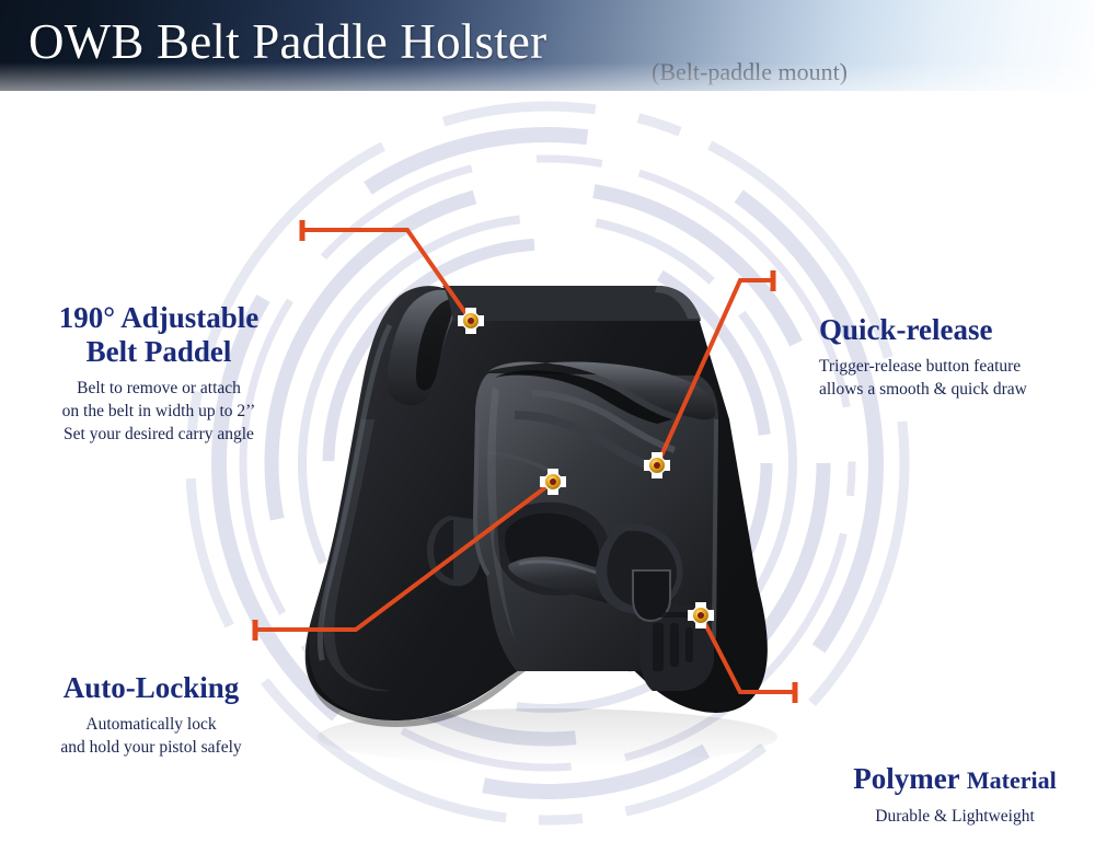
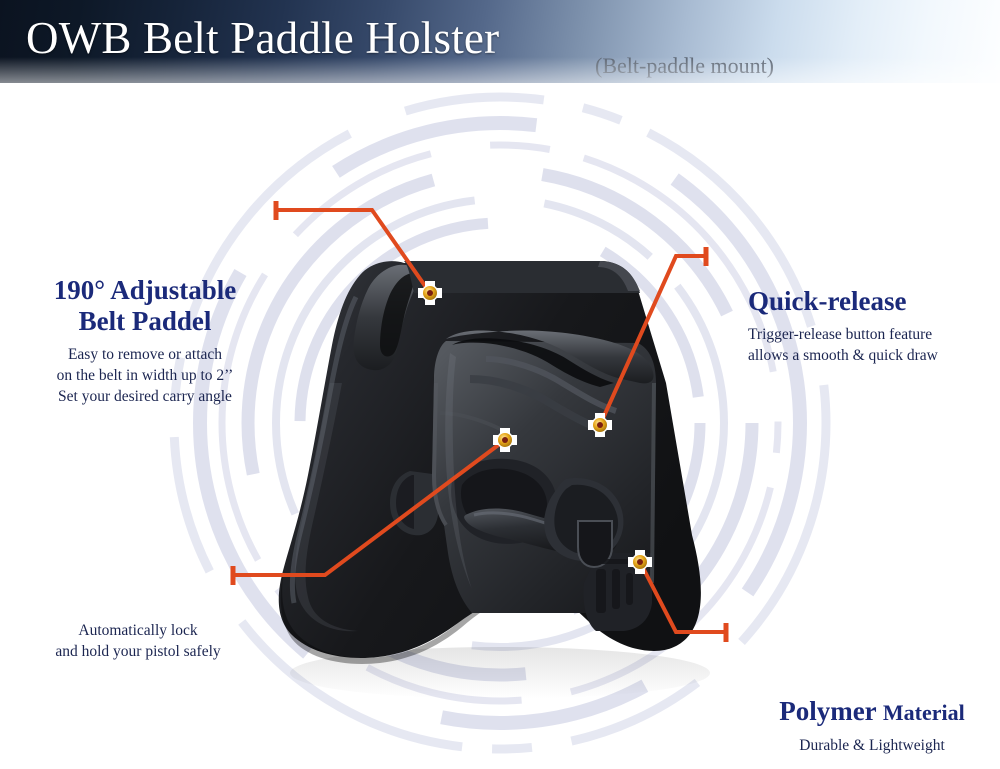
  OWB Belt Paddle Holster
  190° Adjustable
  Belt Paddel
- Belt to remove or attach
+ Easy to remove or attach
  on the belt in width up to 2’’
  Set your desired carry angle
  Quick-release
  Trigger-release button feature
  allows a smooth & quick draw
- Auto-Locking
  Automatically lock
  and hold your pistol safely
  Polymer Material
  Durable & Lightweight
